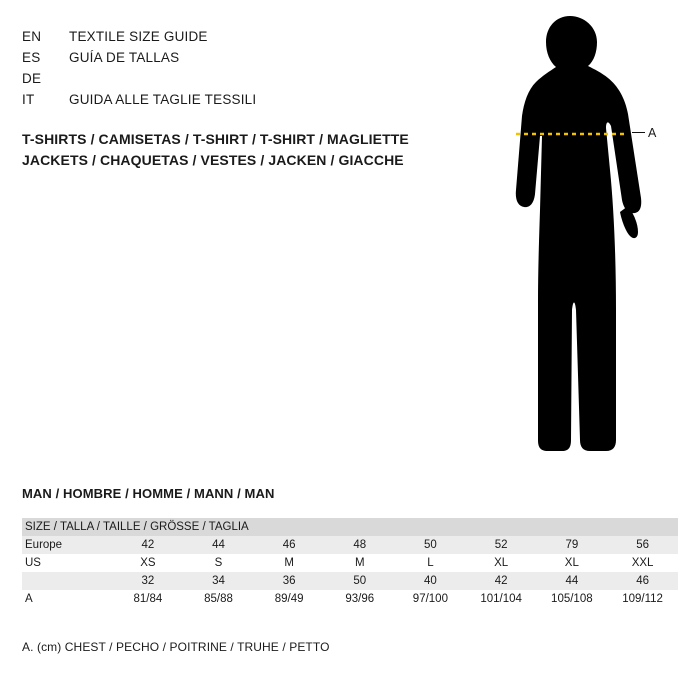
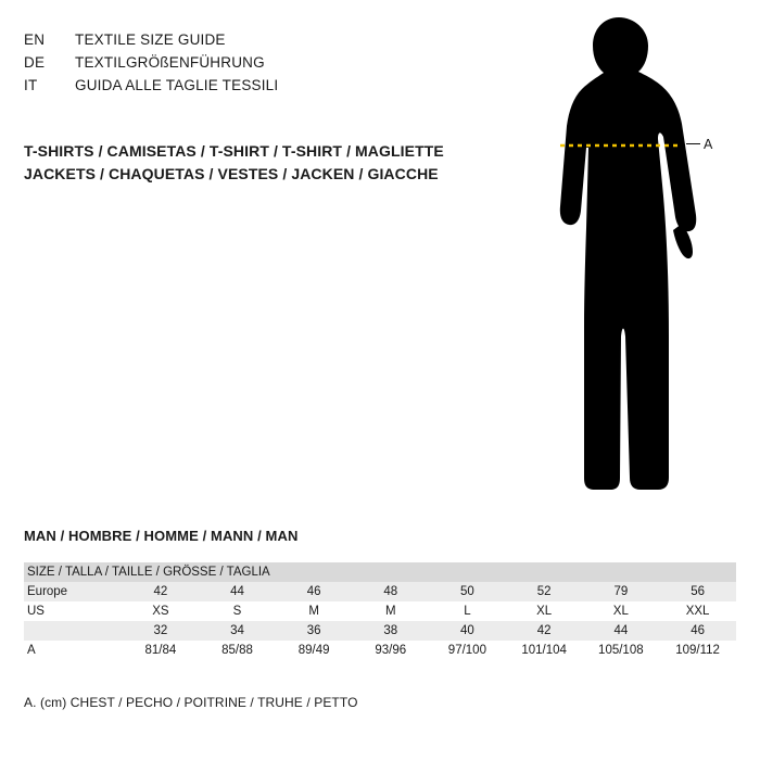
  EN
  TEXTILE SIZE GUIDE
- ES
- GUÍA DE TALLAS
  DE
+ TEXTILGRÖßENFÜHRUNG
  IT
  GUIDA ALLE TAGLIE TESSILI
  T-SHIRTS / CAMISETAS / T-SHIRT / T-SHIRT / MAGLIETTE
  JACKETS / CHAQUETAS / VESTES / JACKEN / GIACCHE
  A
  MAN / HOMBRE / HOMME / MANN / MAN
  SIZE / TALLA / TAILLE / GRÖSSE / TAGLIA
  Europe	42	44	46	48	50	52	79	56
  US	XS	S	M	M	L	XL	XL	XXL
- 	32	34	36	50	40	42	44	46
+ 	32	34	36	38	40	42	44	46
  A	81/84	85/88	89/49	93/96	97/100	101/104	105/108	109/112
  A. (cm) CHEST / PECHO / POITRINE / TRUHE / PETTO
